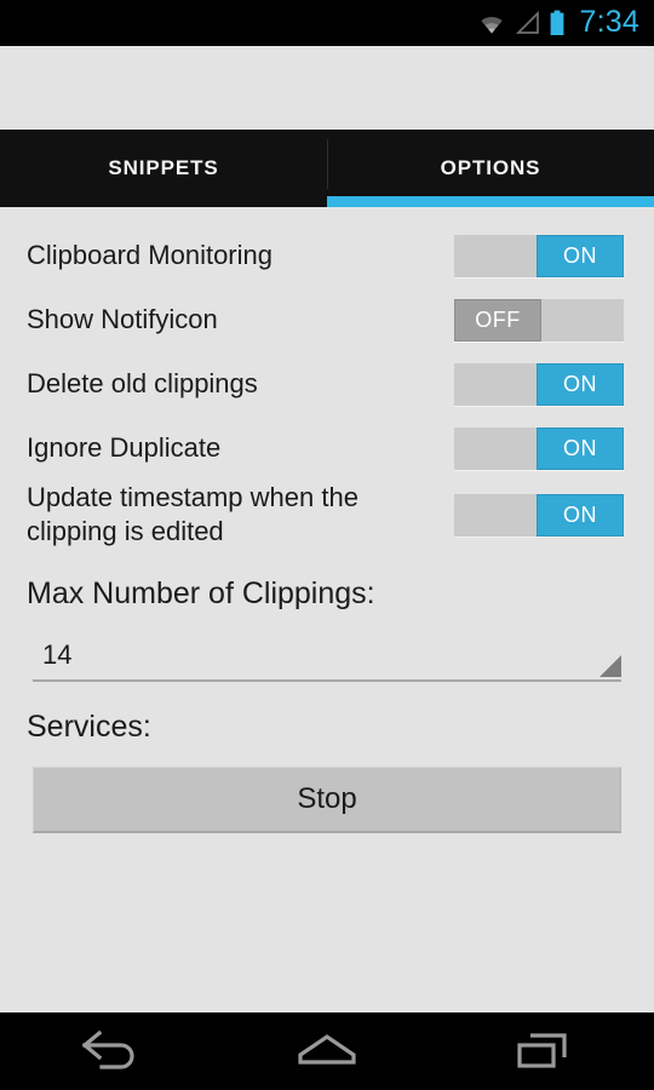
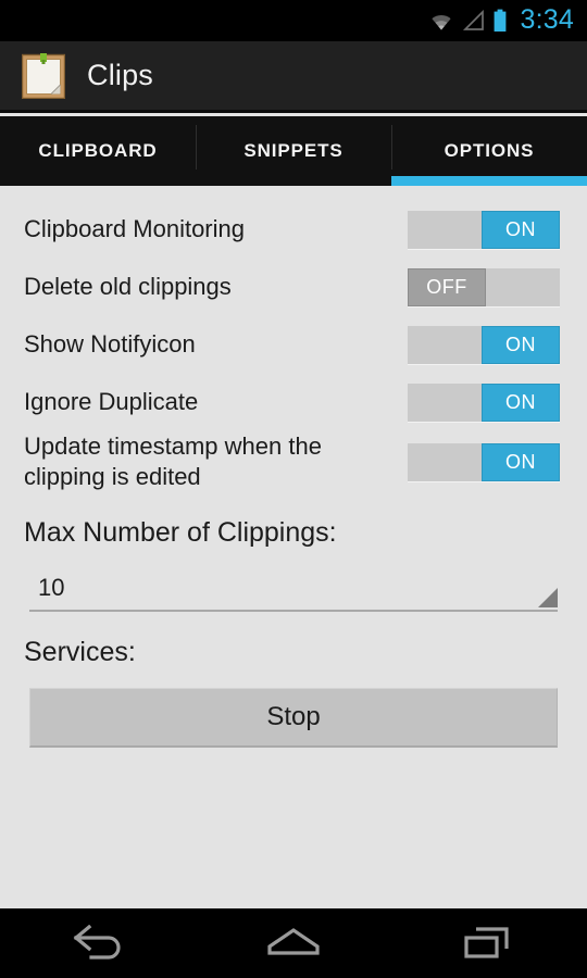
- 7:34
+ 3:34
+ Clips
+ CLIPBOARD
  SNIPPETS
  OPTIONS
  Clipboard Monitoring
  ON
- Show Notifyicon
+ Delete old clippings
  OFF
- Delete old clippings
+ Show Notifyicon
  ON
  Ignore Duplicate
  ON
  Update timestamp when the clipping is edited
  ON
  Max Number of Clippings:
- 14
+ 10
  Services:
  Stop
